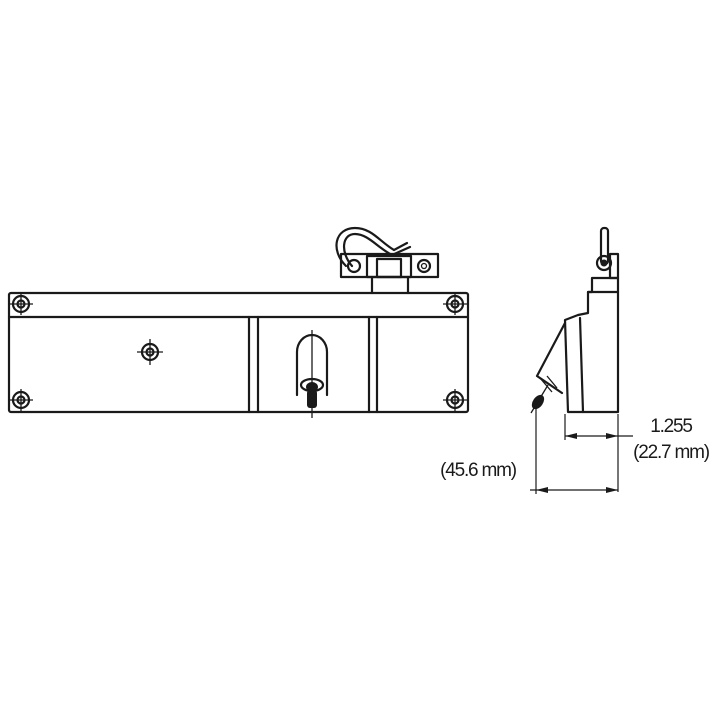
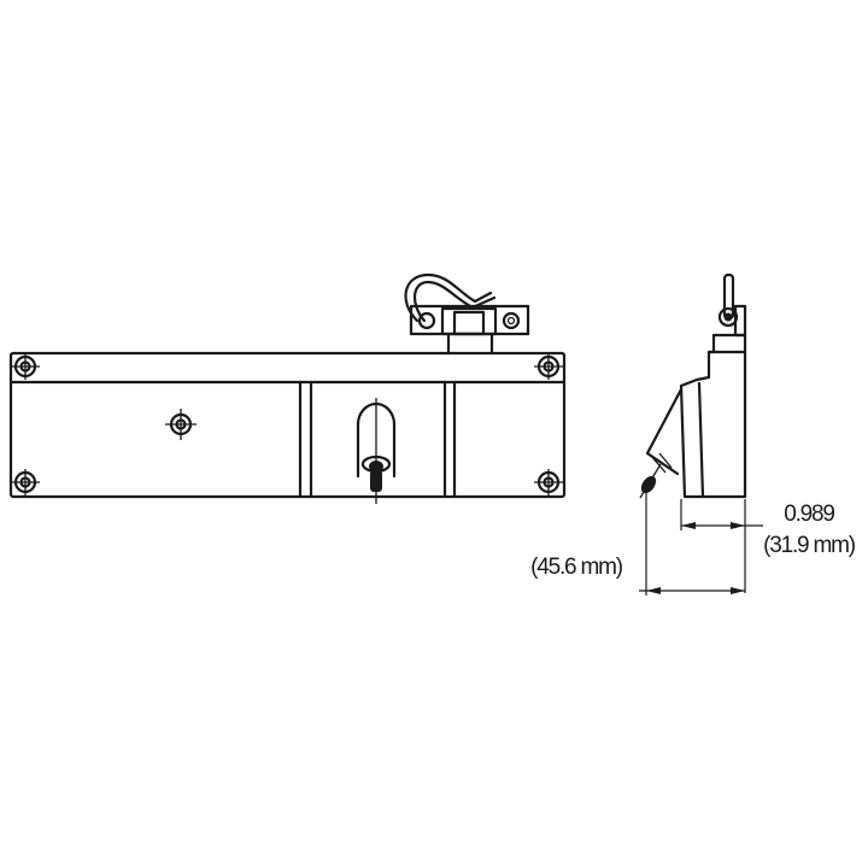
- 1.255
+ 0.989
- (22.7 mm)
+ (31.9 mm)
  (45.6 mm)
